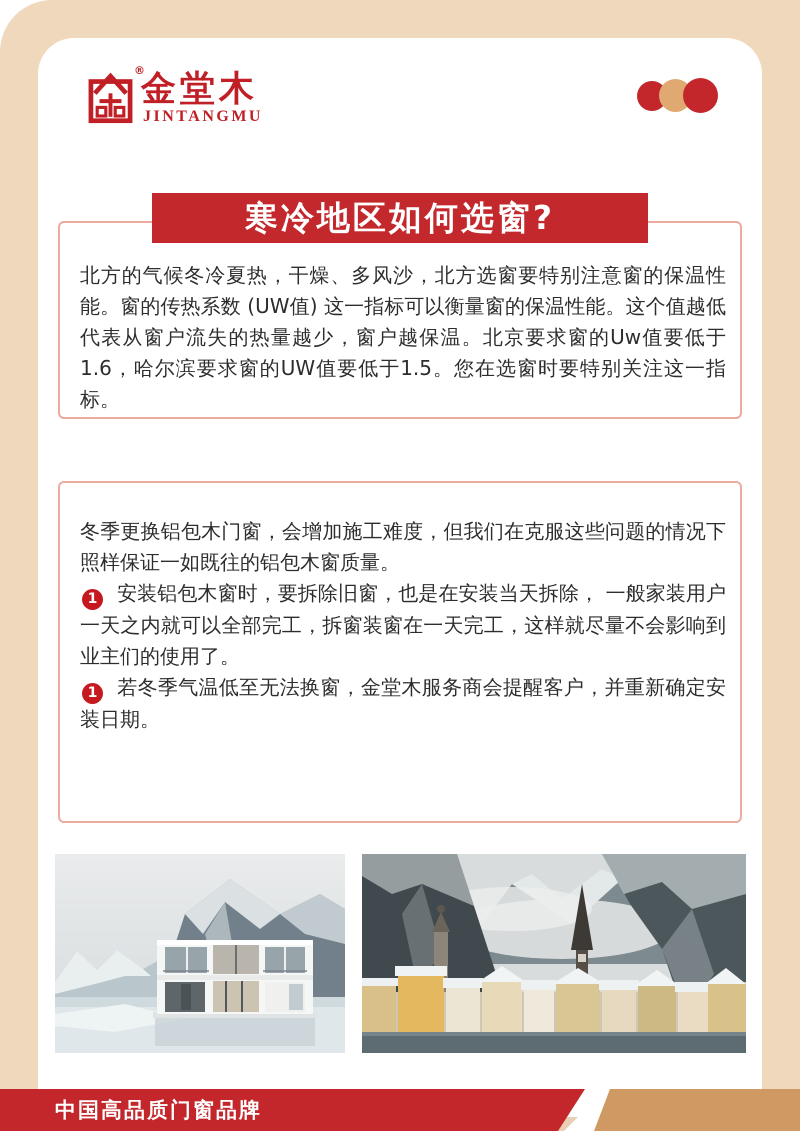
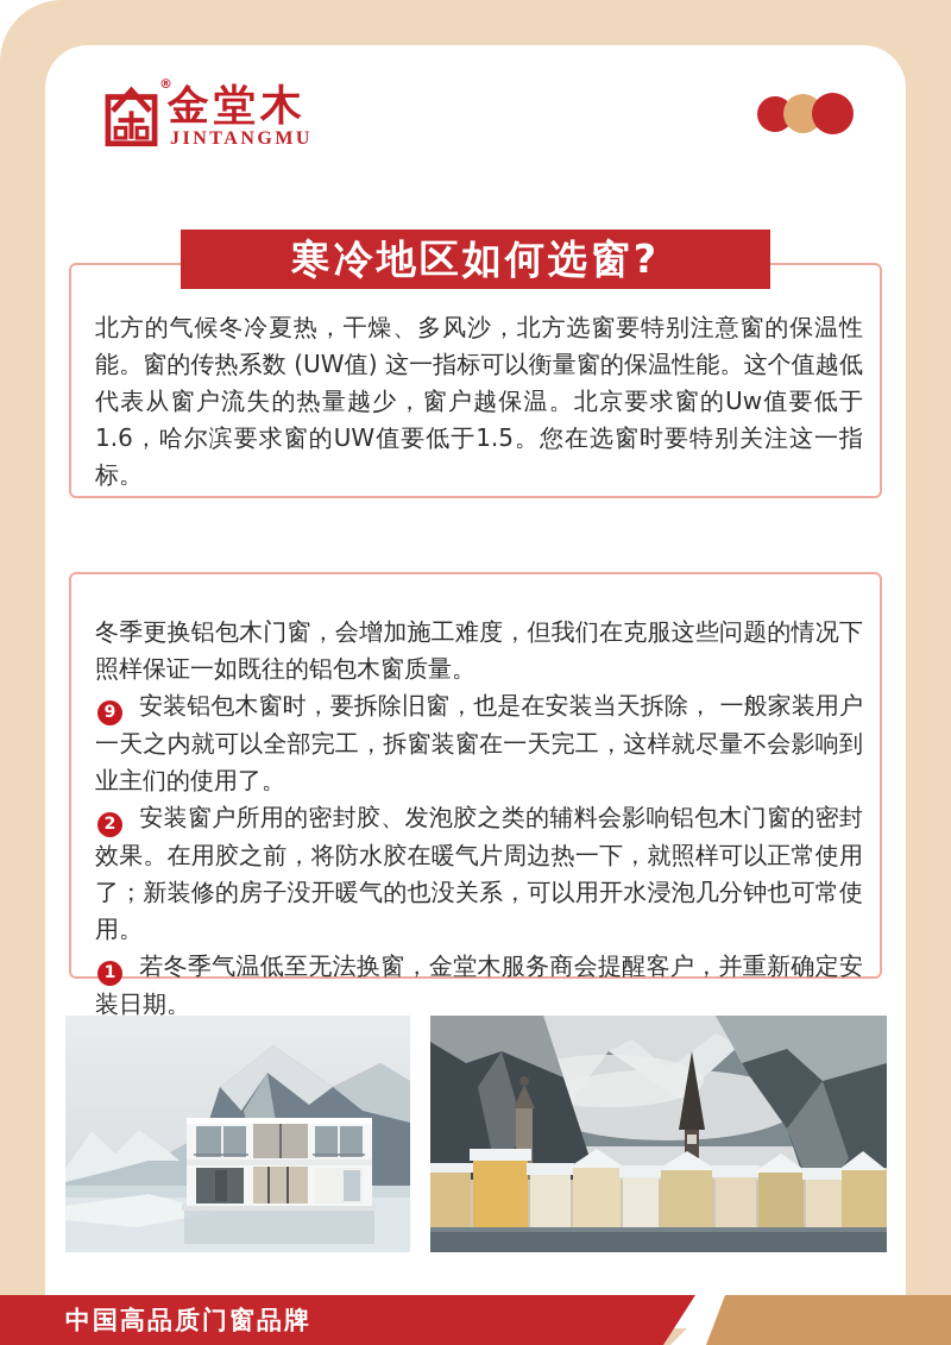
  ®
  金堂木
  JINTANGMU
  北方的气候冬冷夏热，干燥、多风沙，北方选窗要特别注意窗的保温性能。窗的传热系数 (UW值) 这一指标可以衡量窗的保温性能。这个值越低代表从窗户流失的热量越少，窗户越保温。北京要求窗的Uw值要低于1.6，哈尔滨要求窗的UW值要低于1.5。您在选窗时要特别关注这一指标。
  寒冷地区如何选窗?
  冬季更换铝包木门窗，会增加施工难度，但我们在克服这些问题的情况下照样保证一如既往的铝包木窗质量。
- 1 安装铝包木窗时，要拆除旧窗，也是在安装当天拆除， 一般家装用户一天之内就可以全部完工，拆窗装窗在一天完工，这样就尽量不会影响到业主们的使用了。
+ 9 安装铝包木窗时，要拆除旧窗，也是在安装当天拆除， 一般家装用户一天之内就可以全部完工，拆窗装窗在一天完工，这样就尽量不会影响到业主们的使用了。
+ 2 安装窗户所用的密封胶、发泡胶之类的辅料会影响铝包木门窗的密封效果。在用胶之前，将防水胶在暖气片周边热一下，就照样可以正常使用了；新装修的房子没开暖气的也没关系，可以用开水浸泡几分钟也可常使用。
  1 若冬季气温低至无法换窗，金堂木服务商会提醒客户，并重新确定安装日期。
  中国高品质门窗品牌
